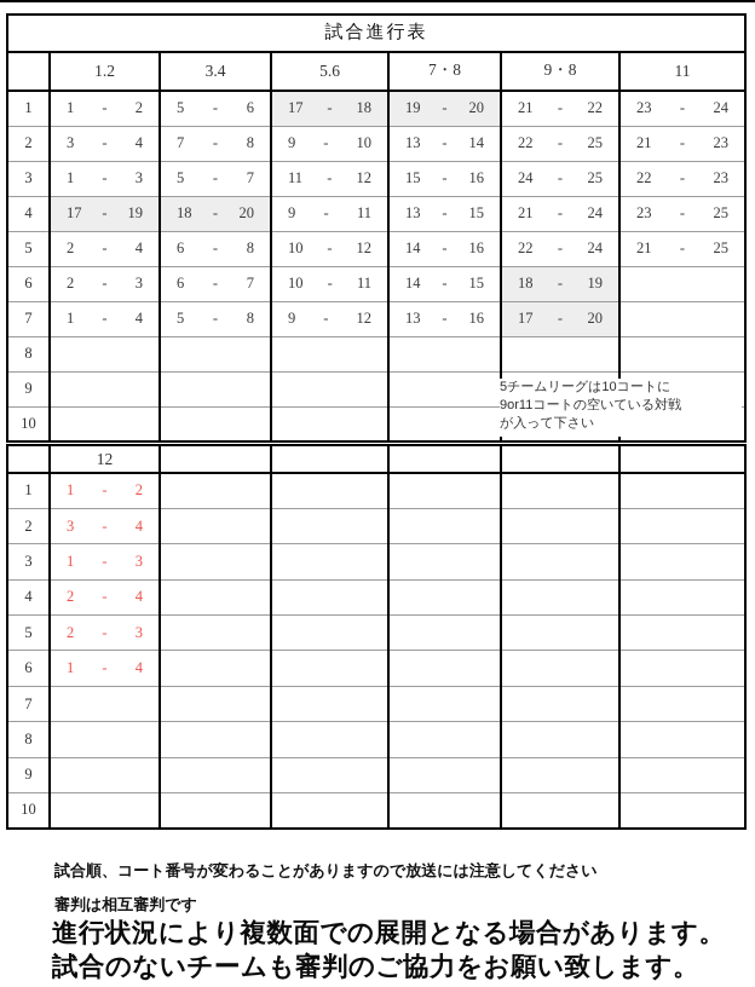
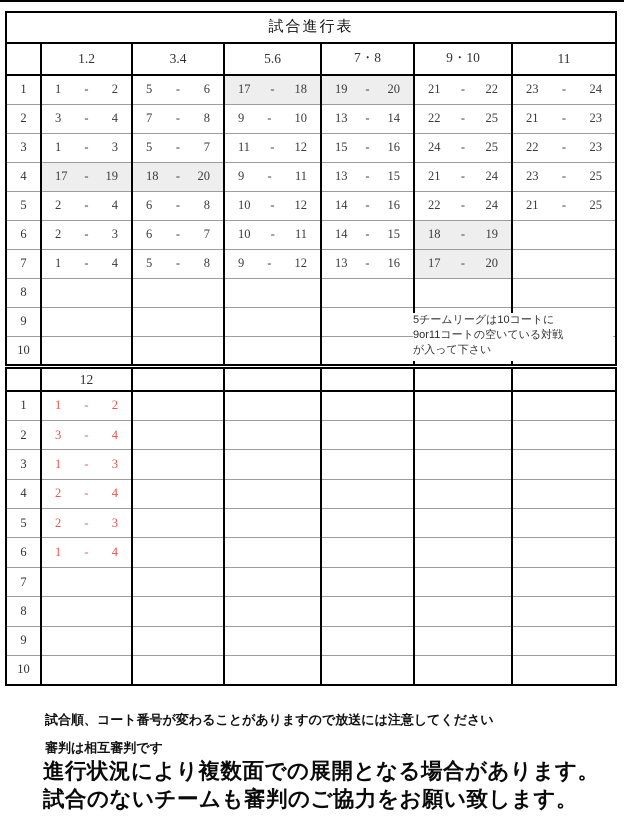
  試合進行表
- 	1.2	3.4	5.6	7・8	9・8	11
+ 	1.2	3.4	5.6	7・8	9・10	11
  1	1 - 2	5 - 6	17 - 18	19 - 20	21 - 22	23 - 24
  2	3 - 4	7 - 8	9 - 10	13 - 14	22 - 25	21 - 23
  3	1 - 3	5 - 7	11 - 12	15 - 16	24 - 25	22 - 23
  4	17 - 19	18 - 20	9 - 11	13 - 15	21 - 24	23 - 25
  5	2 - 4	6 - 8	10 - 12	14 - 16	22 - 24	21 - 25
  6	2 - 3	6 - 7	10 - 11	14 - 15	18 - 19
  7	1 - 4	5 - 8	9 - 12	13 - 16	17 - 20
  8
  9
  10
  	12
  1	1 - 2
  2	3 - 4
  3	1 - 3
  4	2 - 4
  5	2 - 3
  6	1 - 4
  7
  8
  9
  10
  5チームリーグは10コートに
  9or11コートの空いている対戦
  が入って下さい
  試合順、コート番号が変わることがありますので放送には注意してください
  審判は相互審判です
  進行状況により複数面での展開となる場合があります。
  試合のないチームも審判のご協力をお願い致します。
